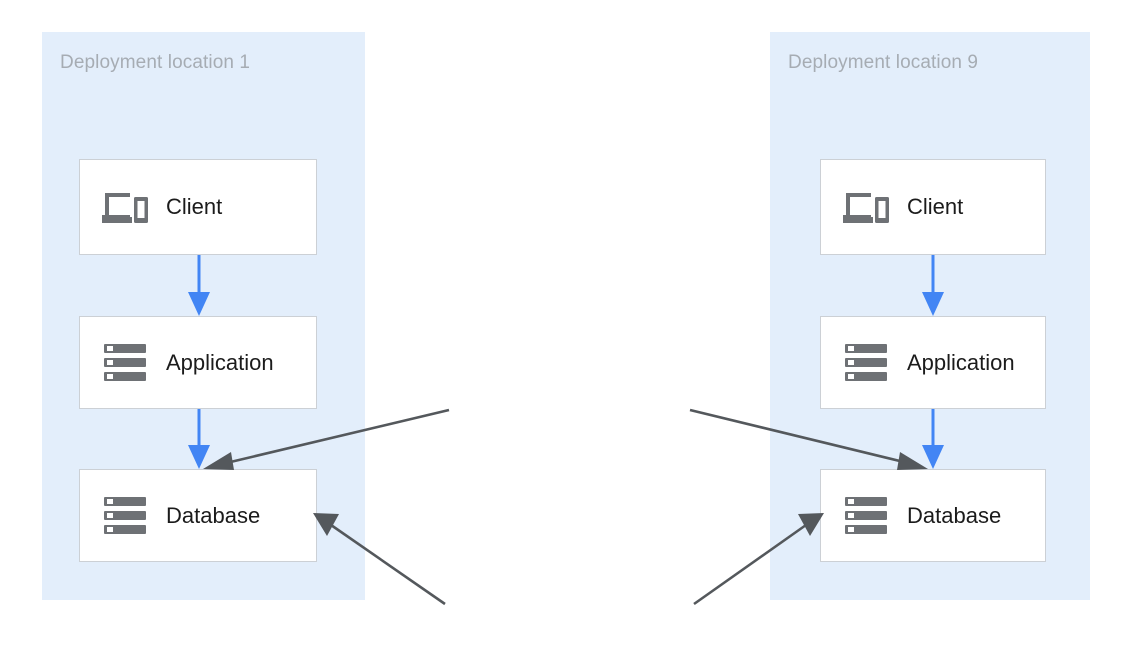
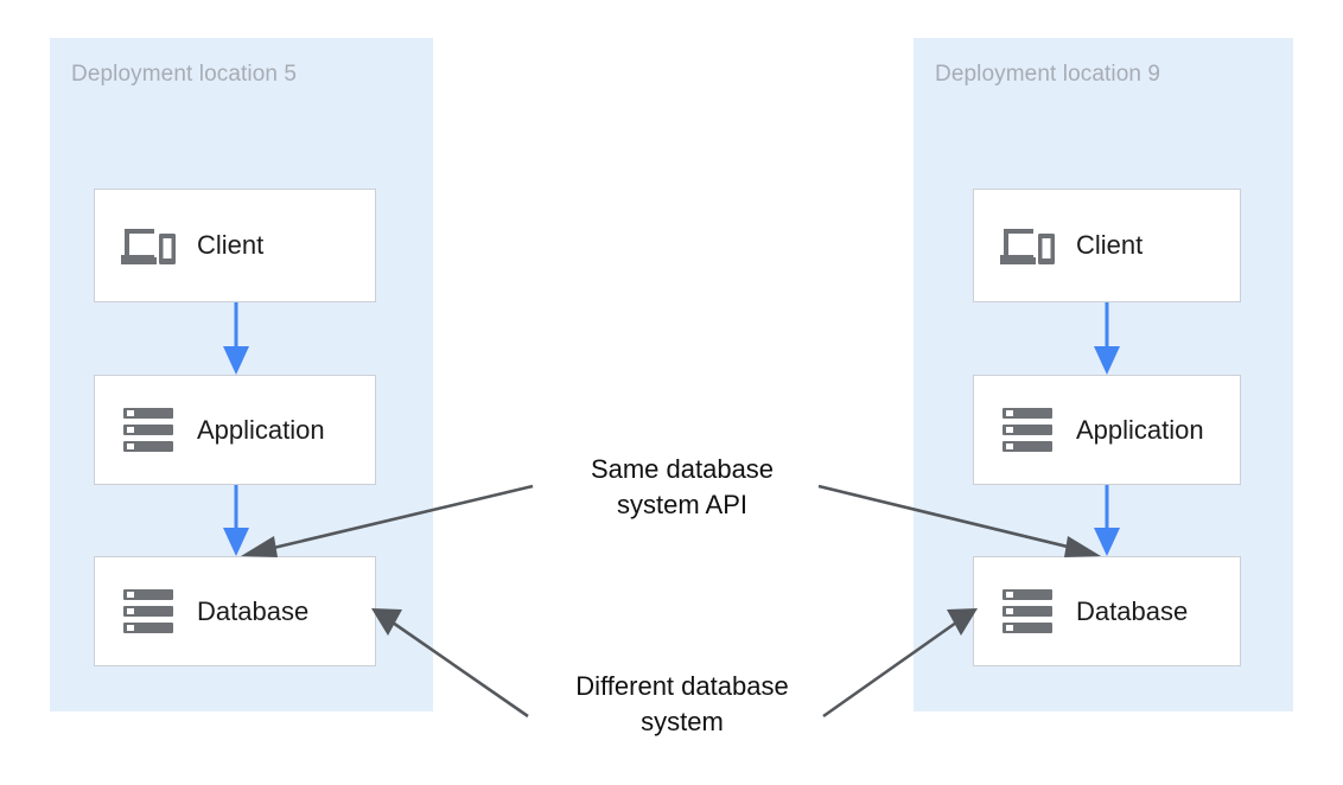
- Deployment location 1
+ Deployment location 5
  Deployment location 9
  Client
  Application
  Database
  Client
  Application
  Database
+ Same database
+ system API
+ Different database
+ system
